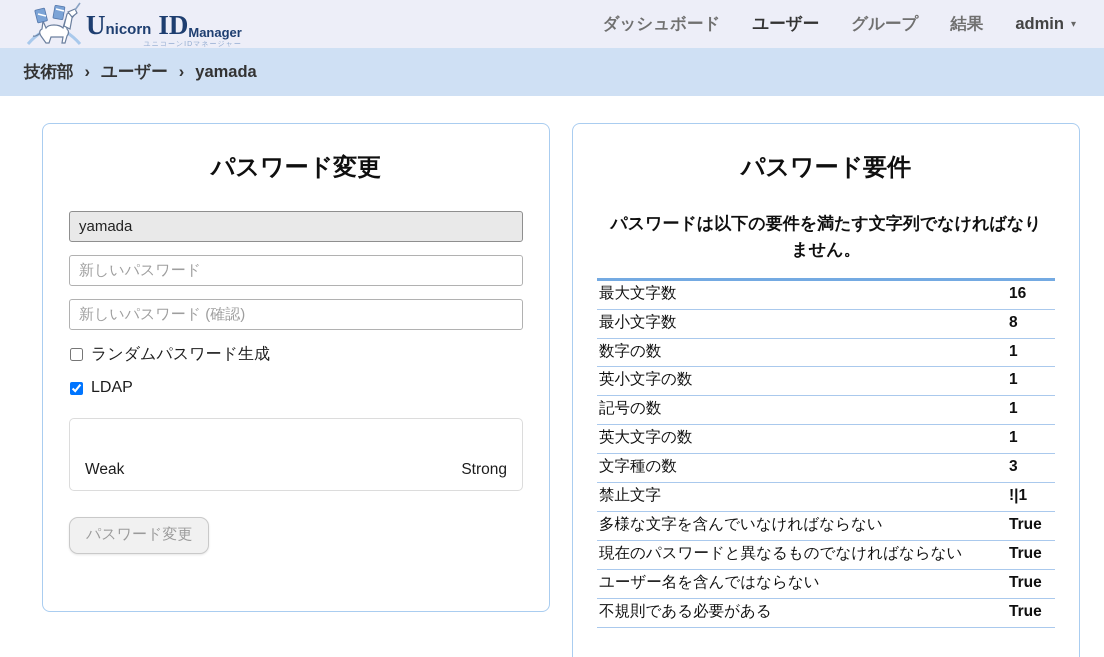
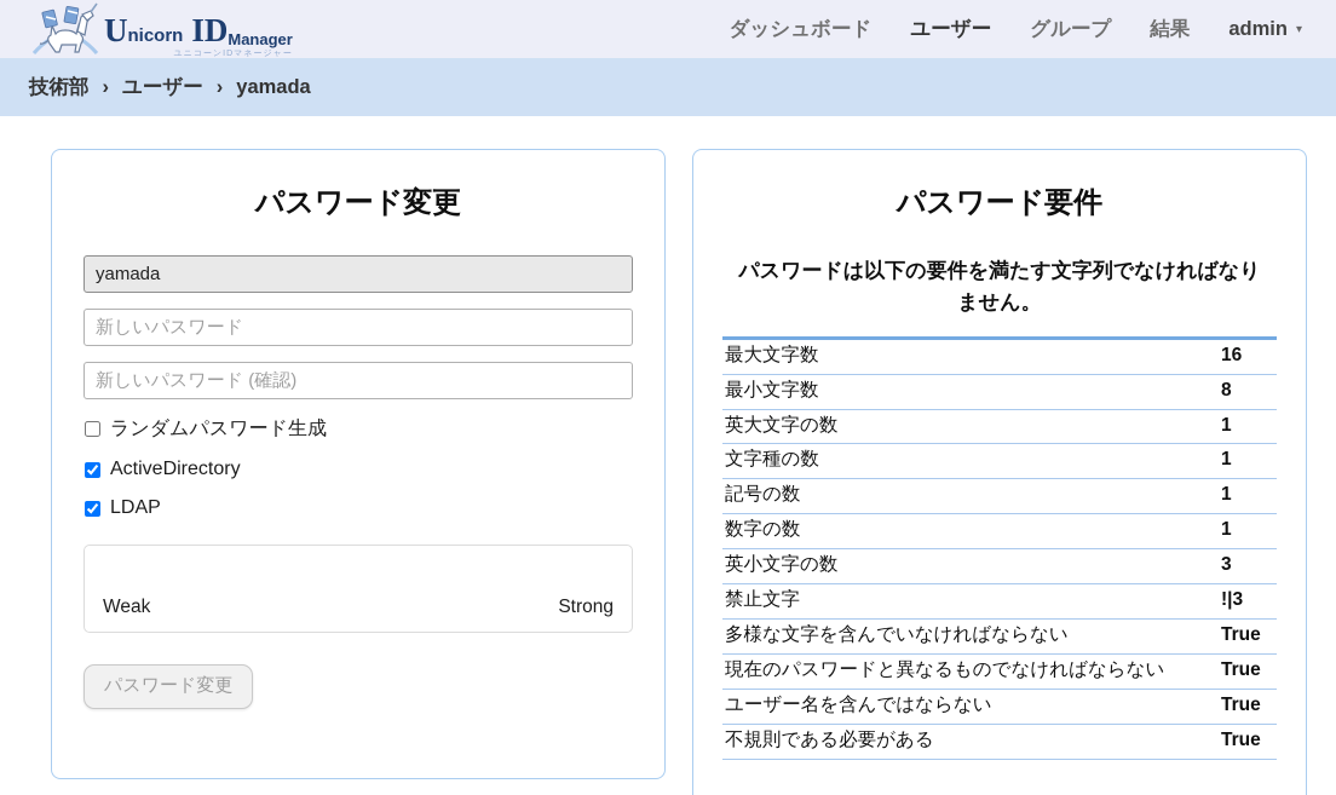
  Unicorn IDManager
  ダッシュボード
  ユーザー
  グループ
  結果
  admin ▾
  技術部 › ユーザー › yamada
  パスワード変更
  yamada
  新しいパスワード
  新しいパスワード (確認)
  ランダムパスワード生成
+ ActiveDirectory
  LDAP
  Weak
  Strong
  パスワード変更
  パスワード要件
  パスワードは以下の要件を満たす文字列でなければなりません。
  最大文字数	16
  最小文字数	8
- 数字の数	1
+ 英大文字の数	1
- 英小文字の数	1
+ 文字種の数	1
  記号の数	1
- 英大文字の数	1
+ 数字の数	1
- 文字種の数	3
+ 英小文字の数	3
- 禁止文字	!|1
+ 禁止文字	!|3
  多様な文字を含んでいなければならない	True
  現在のパスワードと異なるものでなければならない	True
  ユーザー名を含んではならない	True
  不規則である必要がある	True
